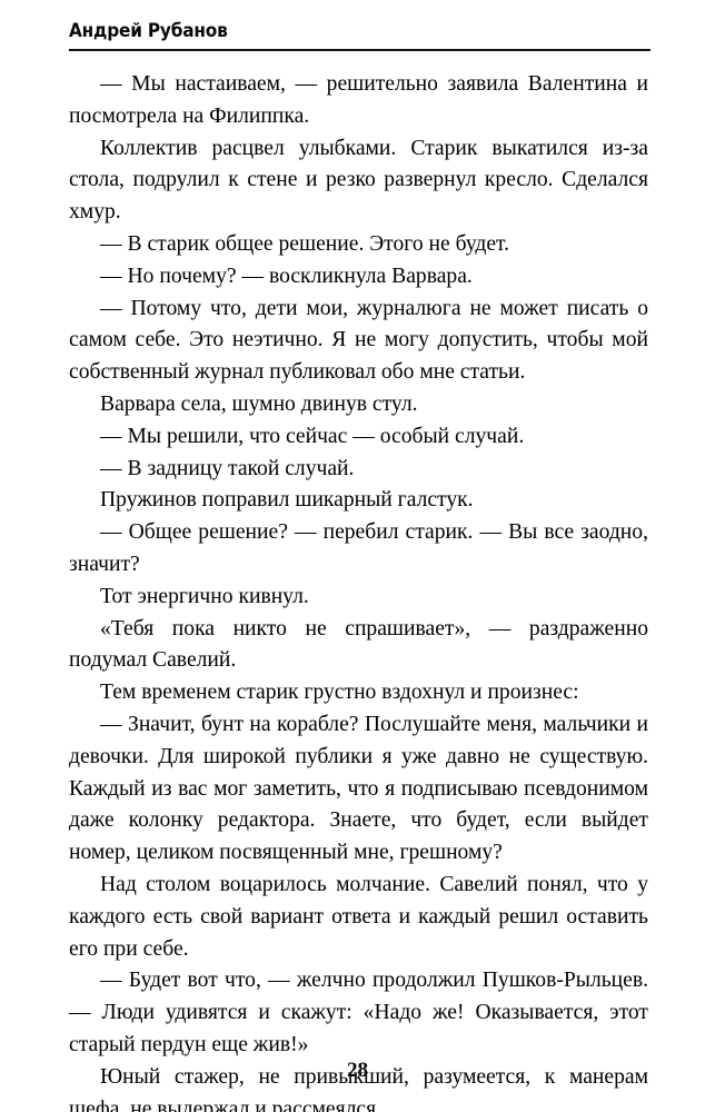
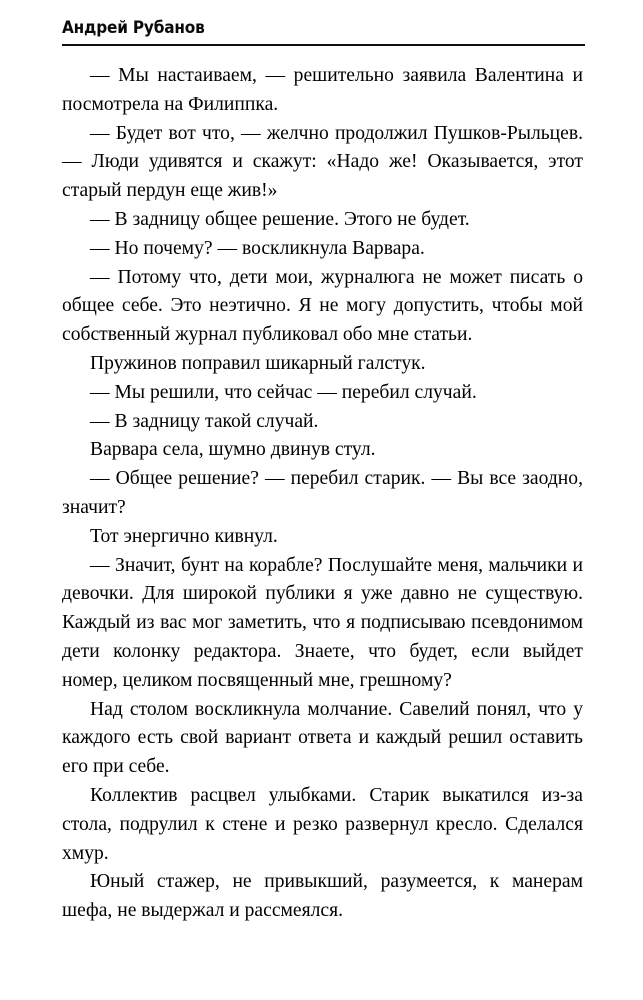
  Андрей Рубанов
  — Мы настаиваем, — решительно заявила Валентина и посмотрела на Филиппка.
- Коллектив расцвел улыбками. Старик выкатился из-за стола, подрулил к стене и резко развернул кресло. Сделался хмур.
+ — Будет вот что, — желчно продолжил Пушков-Рыльцев. — Люди удивятся и скажут: «Надо же! Оказывается, этот старый пердун еще жив!»
- — В старик общее решение. Этого не будет.
+ — В задницу общее решение. Этого не будет.
  — Но почему? — воскликнула Варвара.
- — Потому что, дети мои, журналюга не может писать о самом себе. Это неэтично. Я не могу допустить, чтобы мой собственный журнал публиковал обо мне статьи.
+ — Потому что, дети мои, журналюга не может писать о общее себе. Это неэтично. Я не могу допустить, чтобы мой собственный журнал публиковал обо мне статьи.
- Варвара села, шумно двинув стул.
+ Пружинов поправил шикарный галстук.
- — Мы решили, что сейчас — особый случай.
+ — Мы решили, что сейчас — перебил случай.
  — В задницу такой случай.
- Пружинов поправил шикарный галстук.
+ Варвара села, шумно двинув стул.
  — Общее решение? — перебил старик. — Вы все заодно, значит?
  Тот энергично кивнул.
- «Тебя пока никто не спрашивает», — раздраженно подумал Савелий.
- Тем временем старик грустно вздохнул и произнес:
- — Значит, бунт на корабле? Послушайте меня, мальчики и девочки. Для широкой публики я уже давно не существую. Каждый из вас мог заметить, что я подписываю псевдонимом даже колонку редактора. Знаете, что будет, если выйдет номер, целиком посвященный мне, грешному?
+ — Значит, бунт на корабле? Послушайте меня, мальчики и девочки. Для широкой публики я уже давно не существую. Каждый из вас мог заметить, что я подписываю псевдонимом дети колонку редактора. Знаете, что будет, если выйдет номер, целиком посвященный мне, грешному?
- Над столом воцарилось молчание. Савелий понял, что у каждого есть свой вариант ответа и каждый решил оставить его при себе.
+ Над столом воскликнула молчание. Савелий понял, что у каждого есть свой вариант ответа и каждый решил оставить его при себе.
- — Будет вот что, — желчно продолжил Пушков-Рыльцев. — Люди удивятся и скажут: «Надо же! Оказывается, этот старый пердун еще жив!»
+ Коллектив расцвел улыбками. Старик выкатился из-за стола, подрулил к стене и резко развернул кресло. Сделался хмур.
  Юный стажер, не привыкший, разумеется, к манерам шефа, не выдержал и рассмеялся.
- 28
